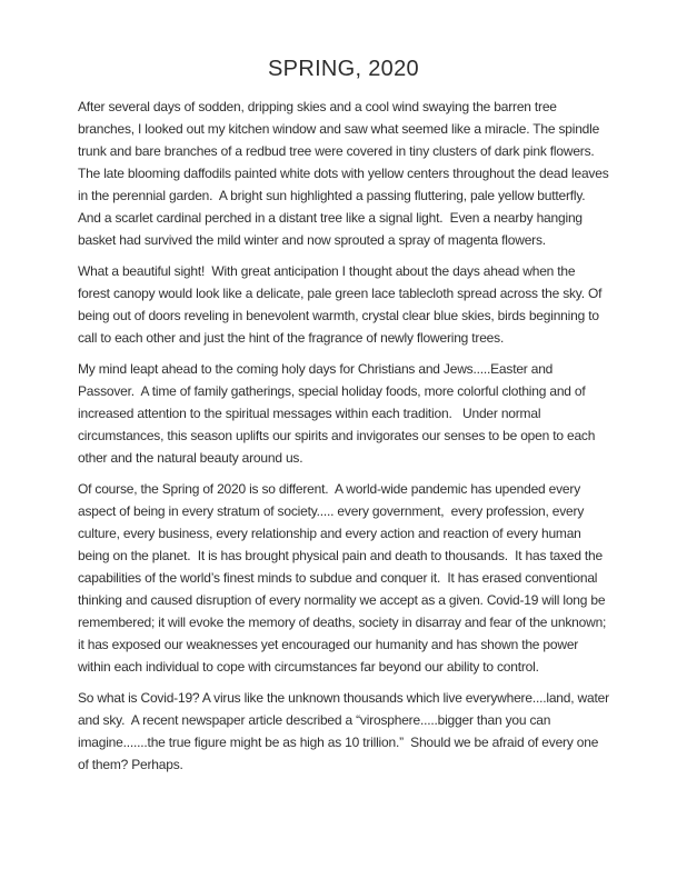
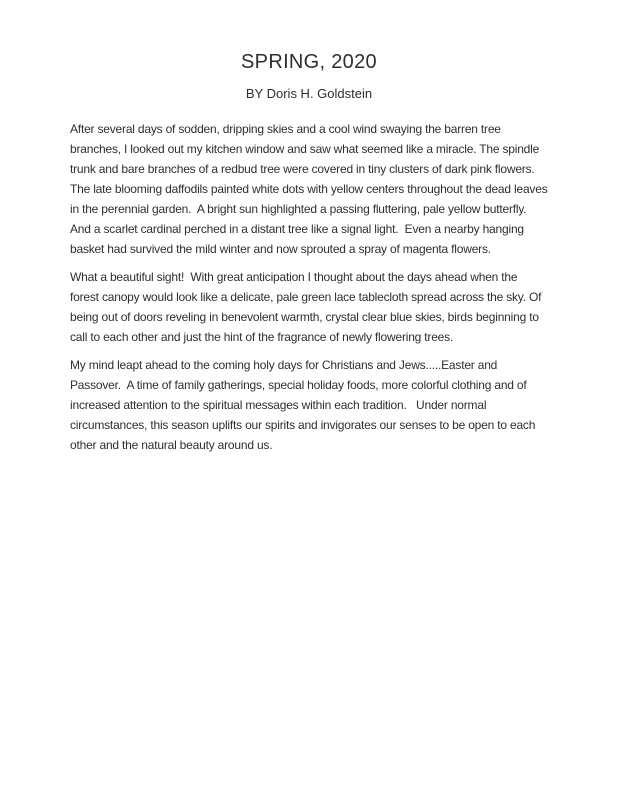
  SPRING, 2020
+ BY Doris H. Goldstein
  After several days of sodden, dripping skies and a cool wind swaying the barren tree branches, I looked out my kitchen window and saw what seemed like a miracle. The spindle trunk and bare branches of a redbud tree were covered in tiny clusters of dark pink flowers. The late blooming daffodils painted white dots with yellow centers throughout the dead leaves in the perennial garden. A bright sun highlighted a passing fluttering, pale yellow butterfly. And a scarlet cardinal perched in a distant tree like a signal light. Even a nearby hanging basket had survived the mild winter and now sprouted a spray of magenta flowers.
  What a beautiful sight! With great anticipation I thought about the days ahead when the forest canopy would look like a delicate, pale green lace tablecloth spread across the sky. Of being out of doors reveling in benevolent warmth, crystal clear blue skies, birds beginning to call to each other and just the hint of the fragrance of newly flowering trees.
  My mind leapt ahead to the coming holy days for Christians and Jews.....Easter and Passover. A time of family gatherings, special holiday foods, more colorful clothing and of increased attention to the spiritual messages within each tradition. Under normal circumstances, this season uplifts our spirits and invigorates our senses to be open to each other and the natural beauty around us.
- Of course, the Spring of 2020 is so different. A world-wide pandemic has upended every aspect of being in every stratum of society..... every government, every profession, every culture, every business, every relationship and every action and reaction of every human being on the planet. It is has brought physical pain and death to thousands. It has taxed the capabilities of the world’s finest minds to subdue and conquer it. It has erased conventional thinking and caused disruption of every normality we accept as a given. Covid-19 will long be remembered; it will evoke the memory of deaths, society in disarray and fear of the unknown; it has exposed our weaknesses yet encouraged our humanity and has shown the power within each individual to cope with circumstances far beyond our ability to control.
- So what is Covid-19? A virus like the unknown thousands which live everywhere....land, water and sky. A recent newspaper article described a “virosphere.....bigger than you can imagine.......the true figure might be as high as 10 trillion.” Should we be afraid of every one of them? Perhaps.
